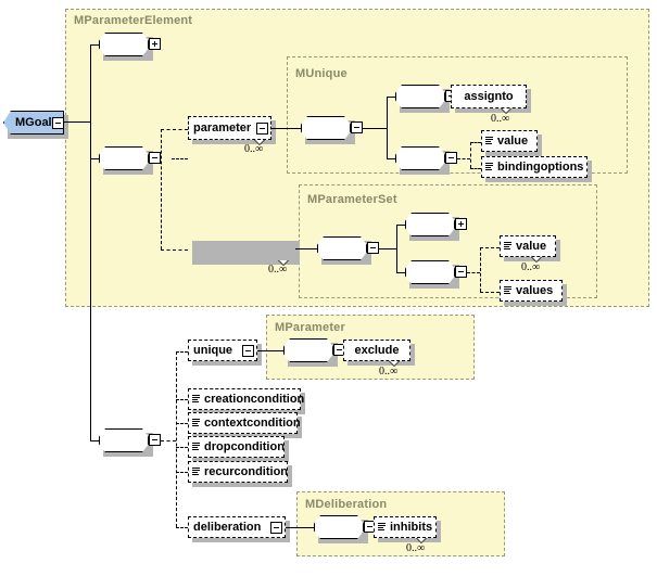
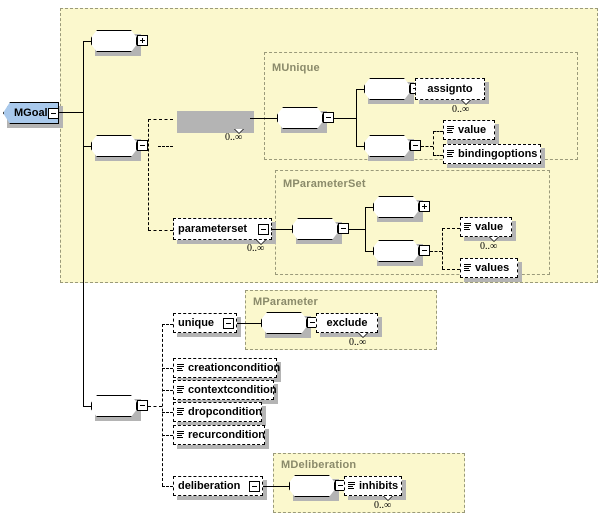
- MParameterElement
  MUnique
  MParameterSet
  MParameter
  MDeliberation
  MGoal
- parameter
  0..∞
+ parameterset
  0..∞
  assignto
  0..∞
  value
  bindingoptions
  value
  0..∞
  values
  unique
  exclude
  0..∞
  creationcondition
  contextcondition
  dropcondition
  recurcondition
  deliberation
  inhibits
  0..∞
